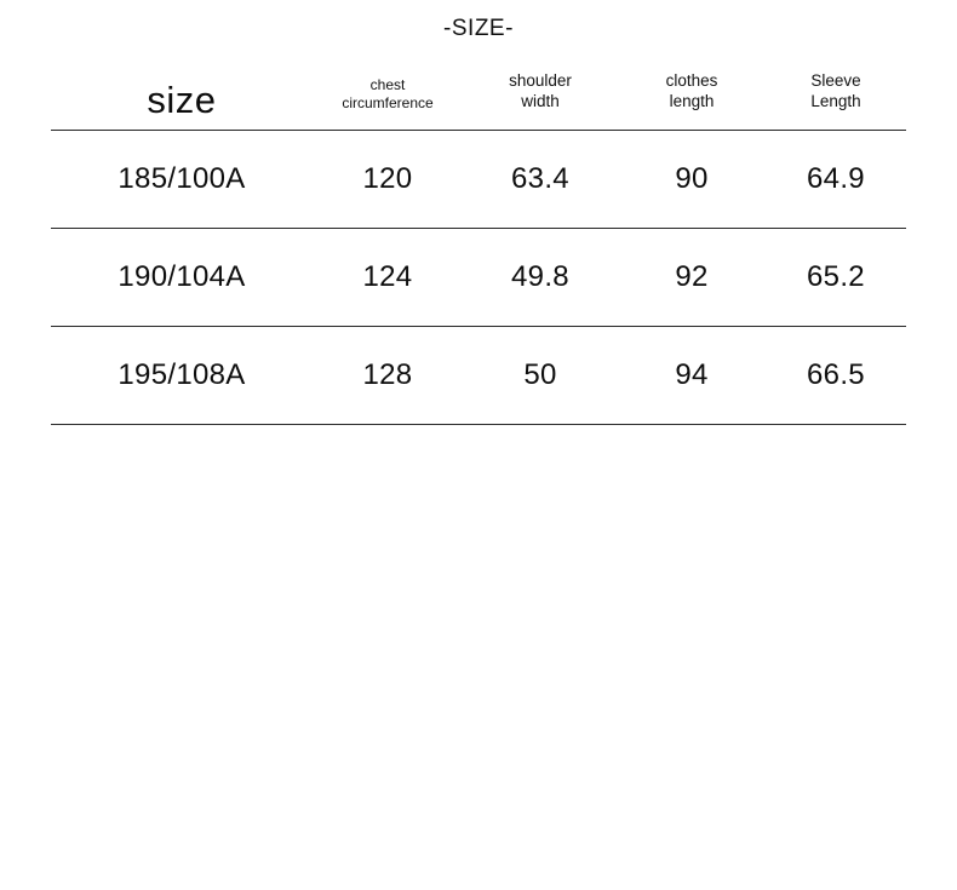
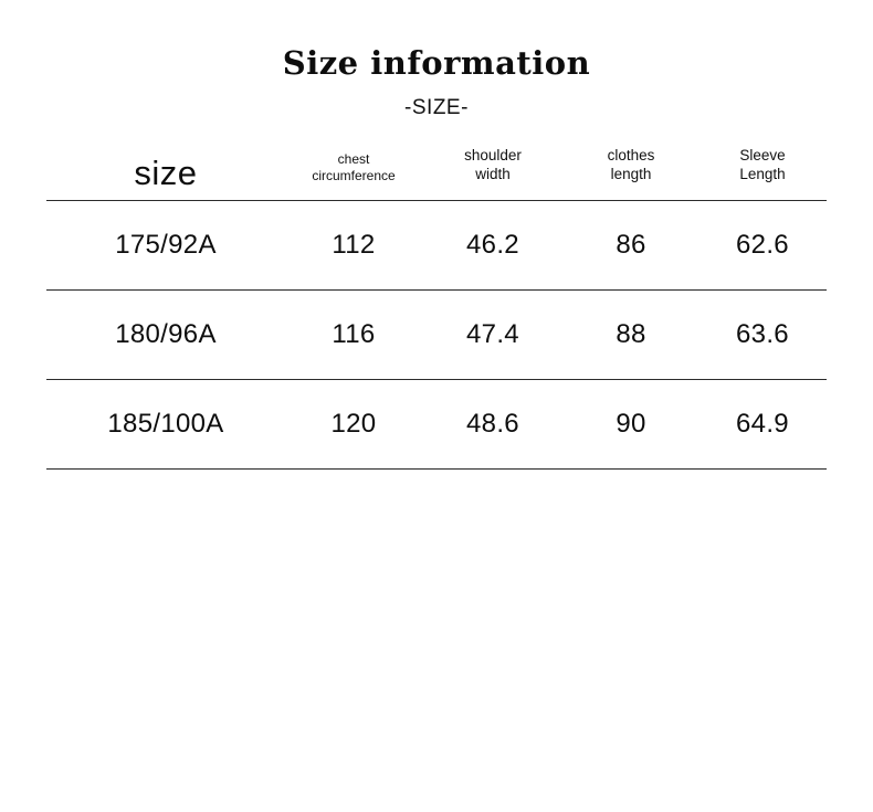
+ Size information
  -SIZE-
  size	chest circumference	shoulder width	clothes length	Sleeve Length
+ 175/92A	112	46.2	86	62.6
+ 180/96A	116	47.4	88	63.6
- 185/100A	120	63.4	90	64.9
+ 185/100A	120	48.6	90	64.9
- 190/104A	124	49.8	92	65.2
- 195/108A	128	50	94	66.5
